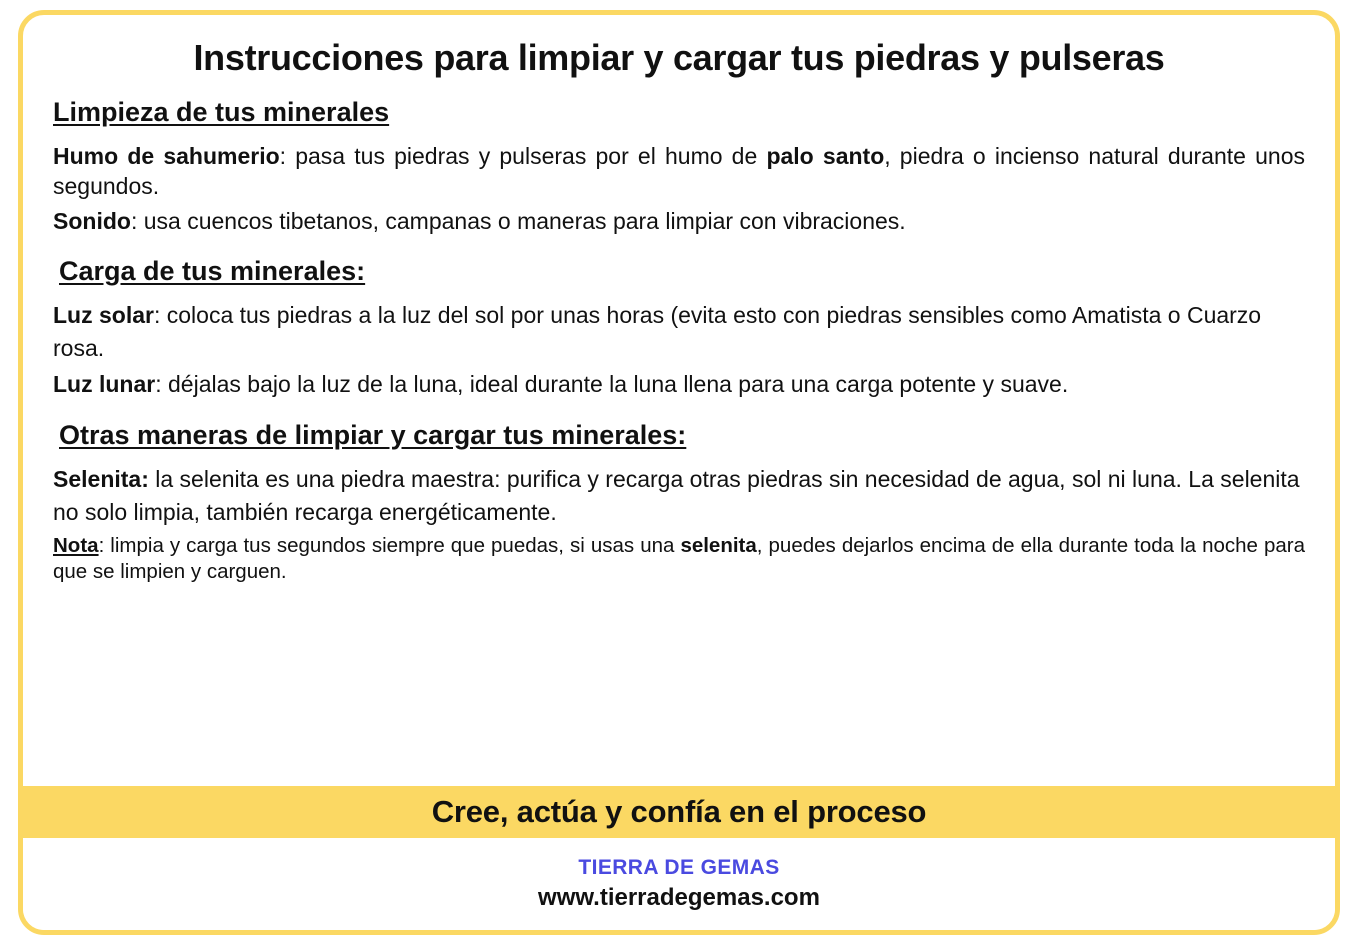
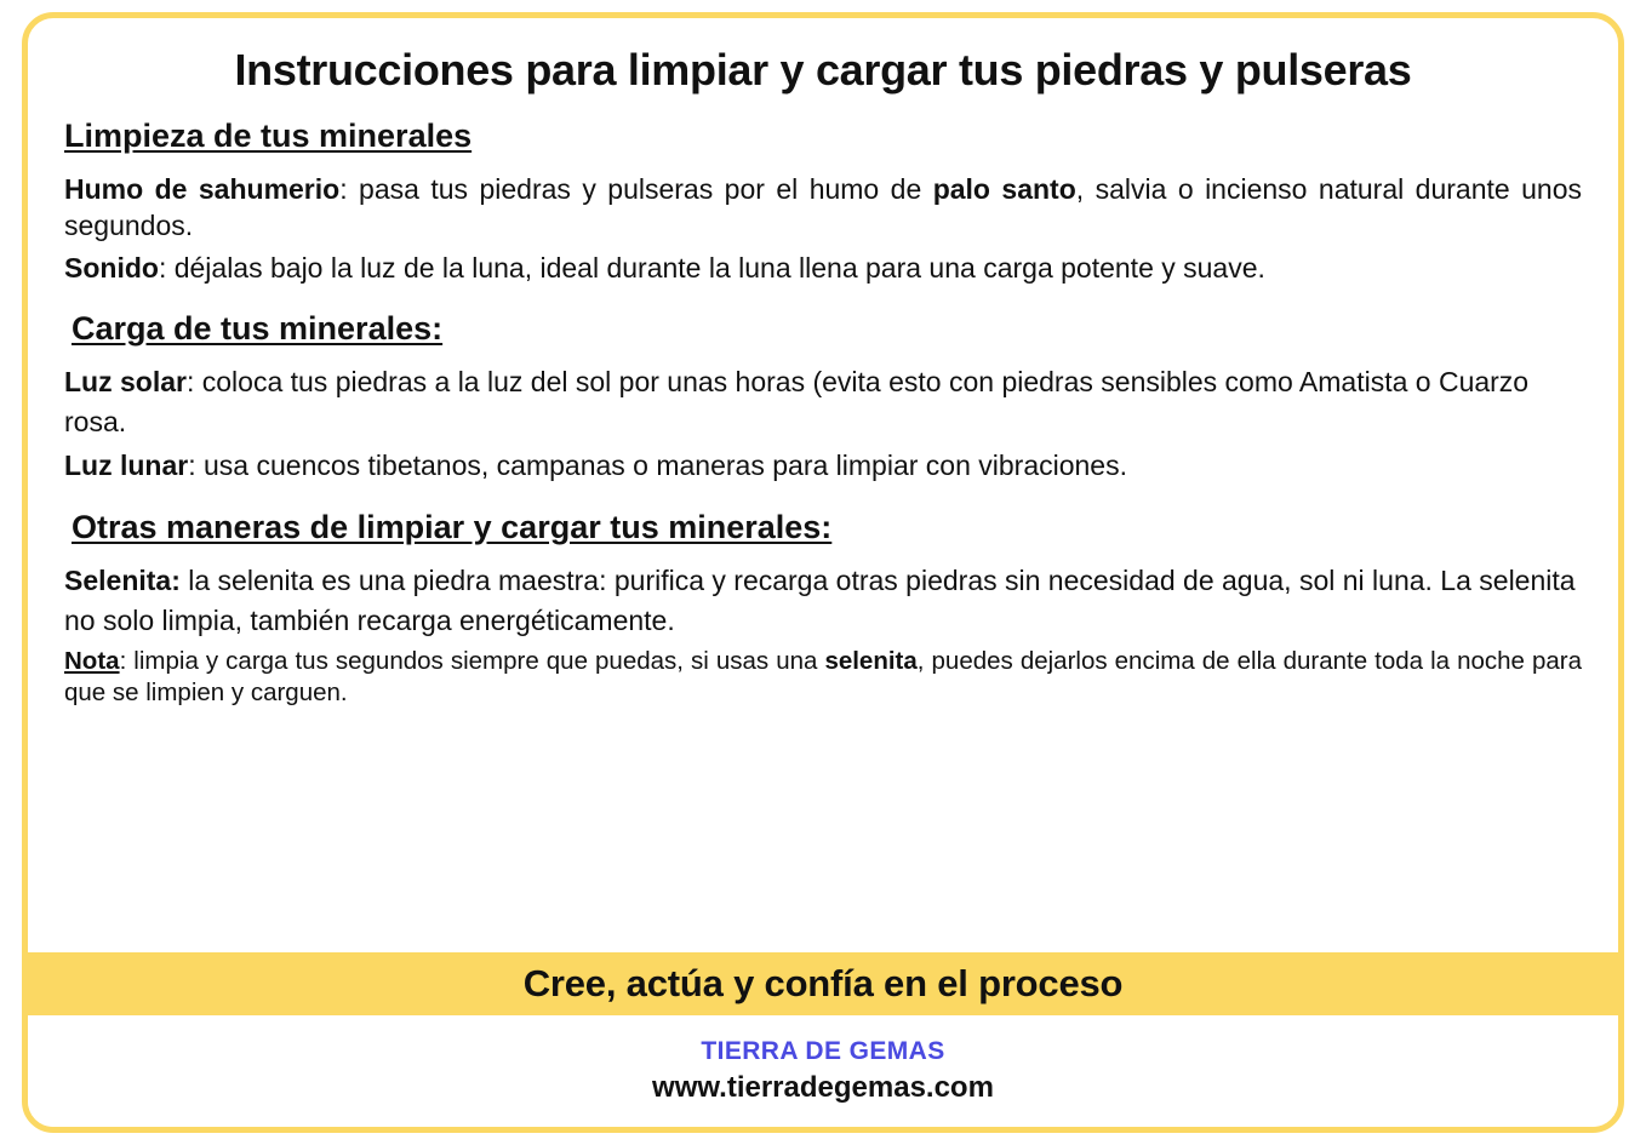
  Instrucciones para limpiar y cargar tus piedras y pulseras
  Limpieza de tus minerales
- Humo de sahumerio: pasa tus piedras y pulseras por el humo de palo santo, piedra o incienso natural durante unos segundos.
+ Humo de sahumerio: pasa tus piedras y pulseras por el humo de palo santo, salvia o incienso natural durante unos segundos.
- Sonido: usa cuencos tibetanos, campanas o maneras para limpiar con vibraciones.
+ Sonido: déjalas bajo la luz de la luna, ideal durante la luna llena para una carga potente y suave.
  Carga de tus minerales:
  Luz solar: coloca tus piedras a la luz del sol por unas horas (evita esto con piedras sensibles como Amatista o Cuarzo rosa.
- Luz lunar: déjalas bajo la luz de la luna, ideal durante la luna llena para una carga potente y suave.
+ Luz lunar: usa cuencos tibetanos, campanas o maneras para limpiar con vibraciones.
  Otras maneras de limpiar y cargar tus minerales:
  Selenita: la selenita es una piedra maestra: purifica y recarga otras piedras sin necesidad de agua, sol ni luna. La selenita no solo limpia, también recarga energéticamente.
  Nota: limpia y carga tus segundos siempre que puedas, si usas una selenita, puedes dejarlos encima de ella durante toda la noche para que se limpien y carguen.
  Cree, actúa y confía en el proceso
  TIERRA DE GEMAS
  www.tierradegemas.com
